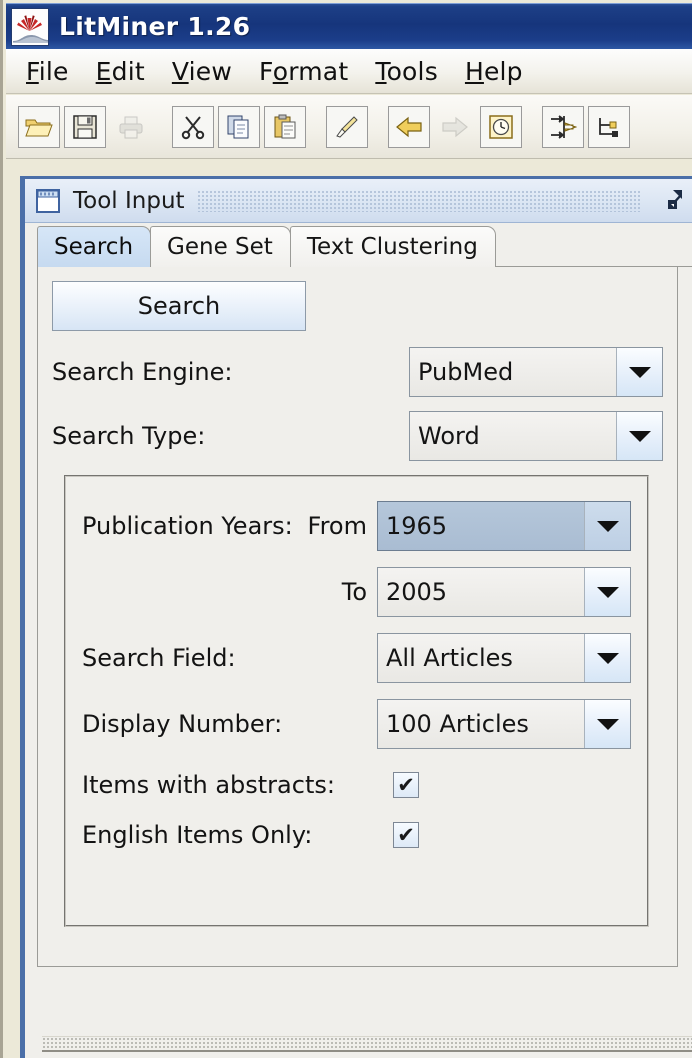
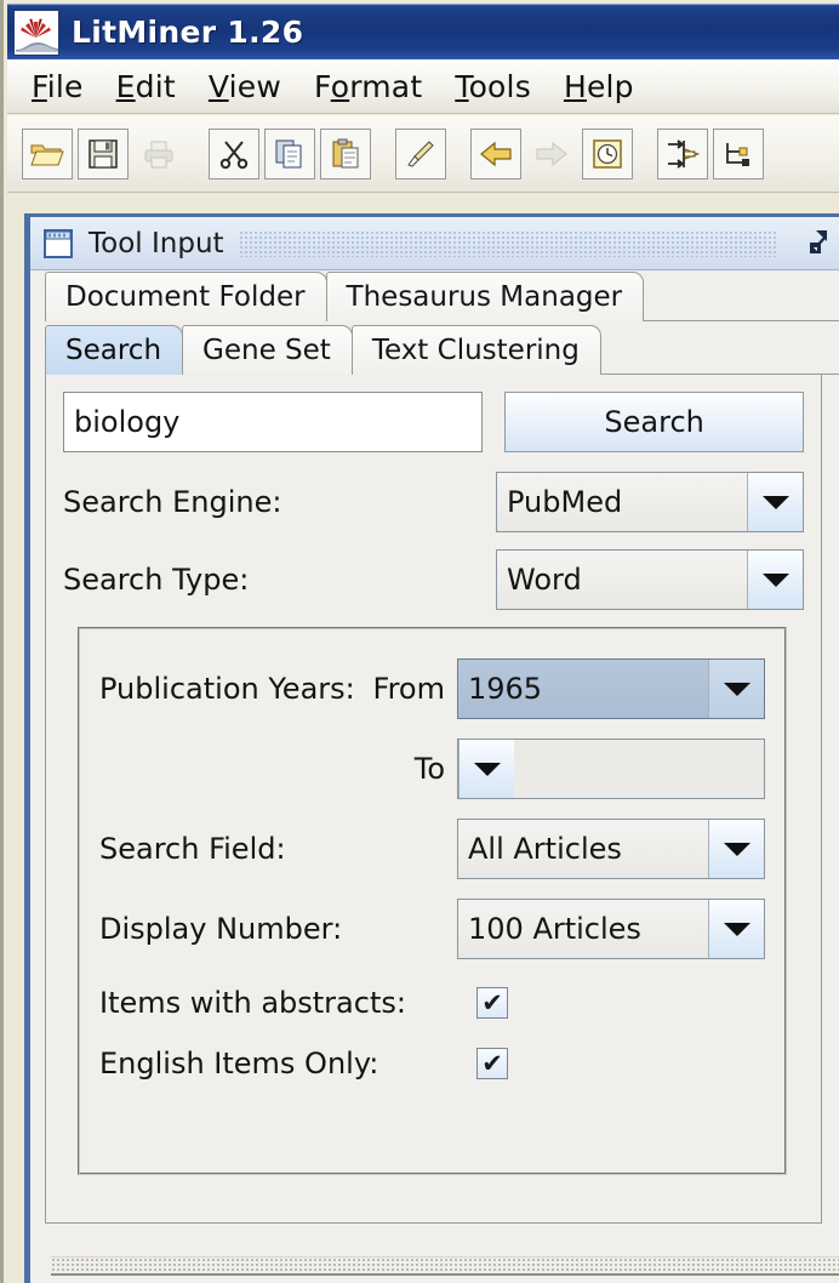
  LitMiner 1.26
  File
  Edit
  View
  Format
  Tools
  Help
  Tool Input
+ Document Folder
+ Thesaurus Manager
  Search
  Gene Set
  Text Clustering
+ biology
  Search
  Search Engine:
  PubMed
  Search Type:
  Word
  Publication Years:
  From
  1965
  To
- 2005
  Search Field:
  All Articles
  Display Number:
  100 Articles
  Items with abstracts:
  ✔
  English Items Only:
  ✔
